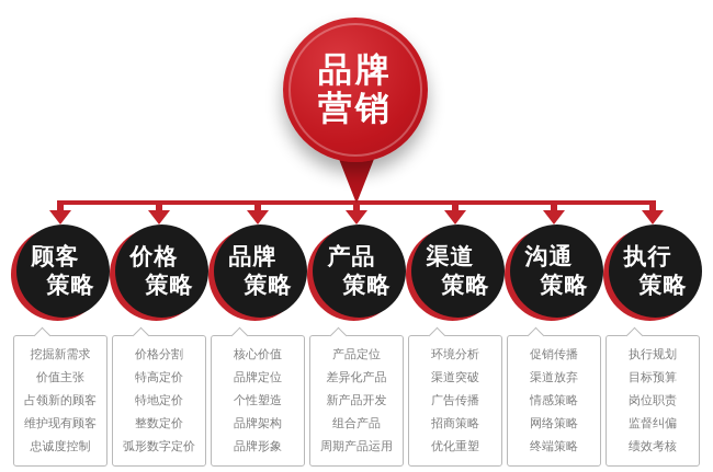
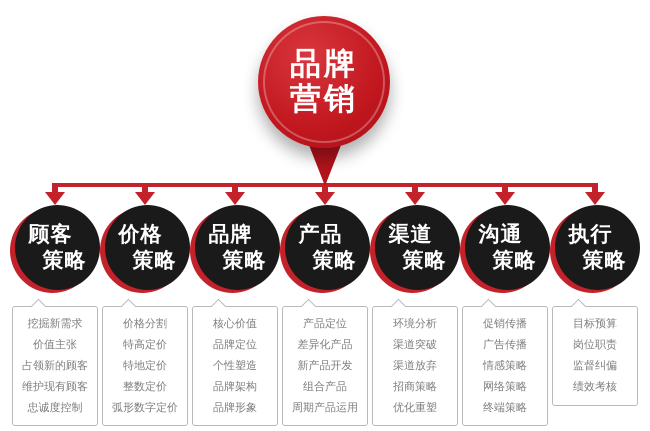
  品牌
  营销
  顾客
  策略
  挖掘新需求
  价值主张
  占领新的顾客
  维护现有顾客
  忠诚度控制
  价格
  策略
  价格分割
  特高定价
  特地定价
  整数定价
  弧形数字定价
  品牌
  策略
  核心价值
  品牌定位
  个性塑造
  品牌架构
  品牌形象
  产品
  策略
  产品定位
  差异化产品
  新产品开发
  组合产品
  周期产品运用
  渠道
  策略
  环境分析
  渠道突破
- 广告传播
+ 渠道放弃
  招商策略
  优化重塑
  沟通
  策略
  促销传播
- 渠道放弃
+ 广告传播
  情感策略
  网络策略
  终端策略
  执行
  策略
- 执行规划
  目标预算
  岗位职责
  监督纠偏
  绩效考核
